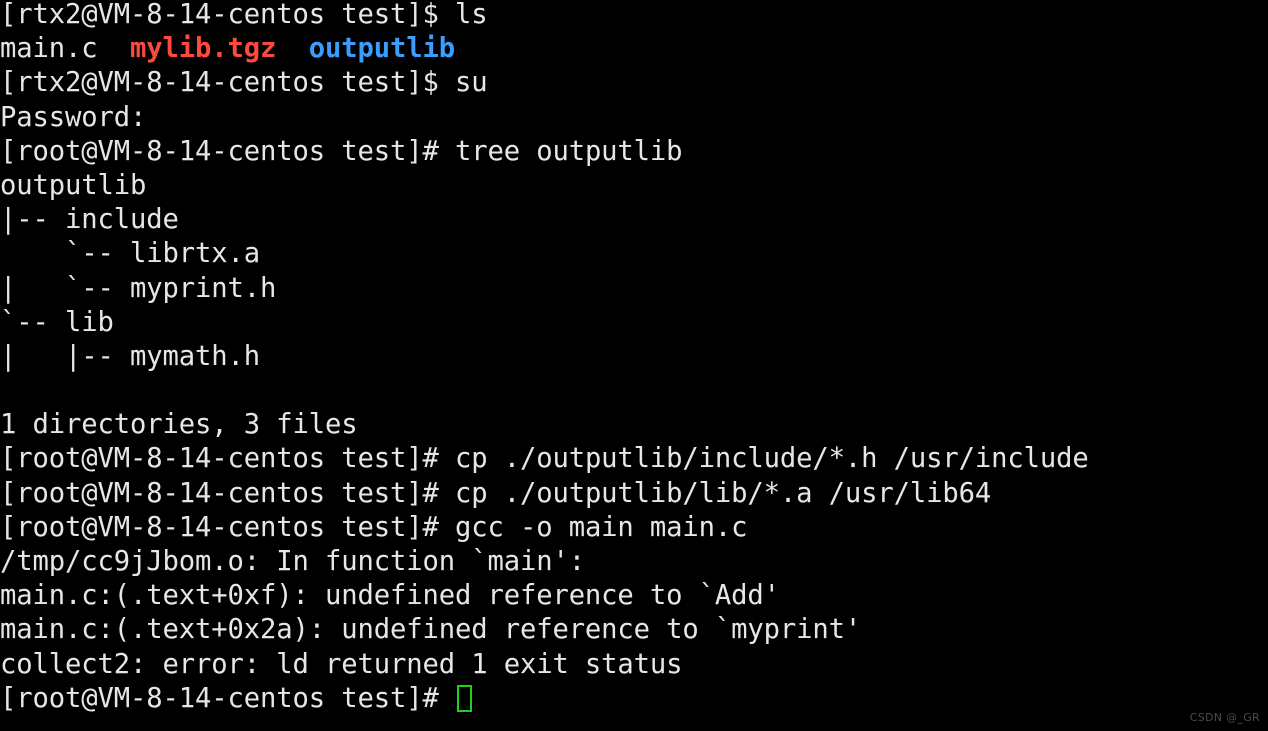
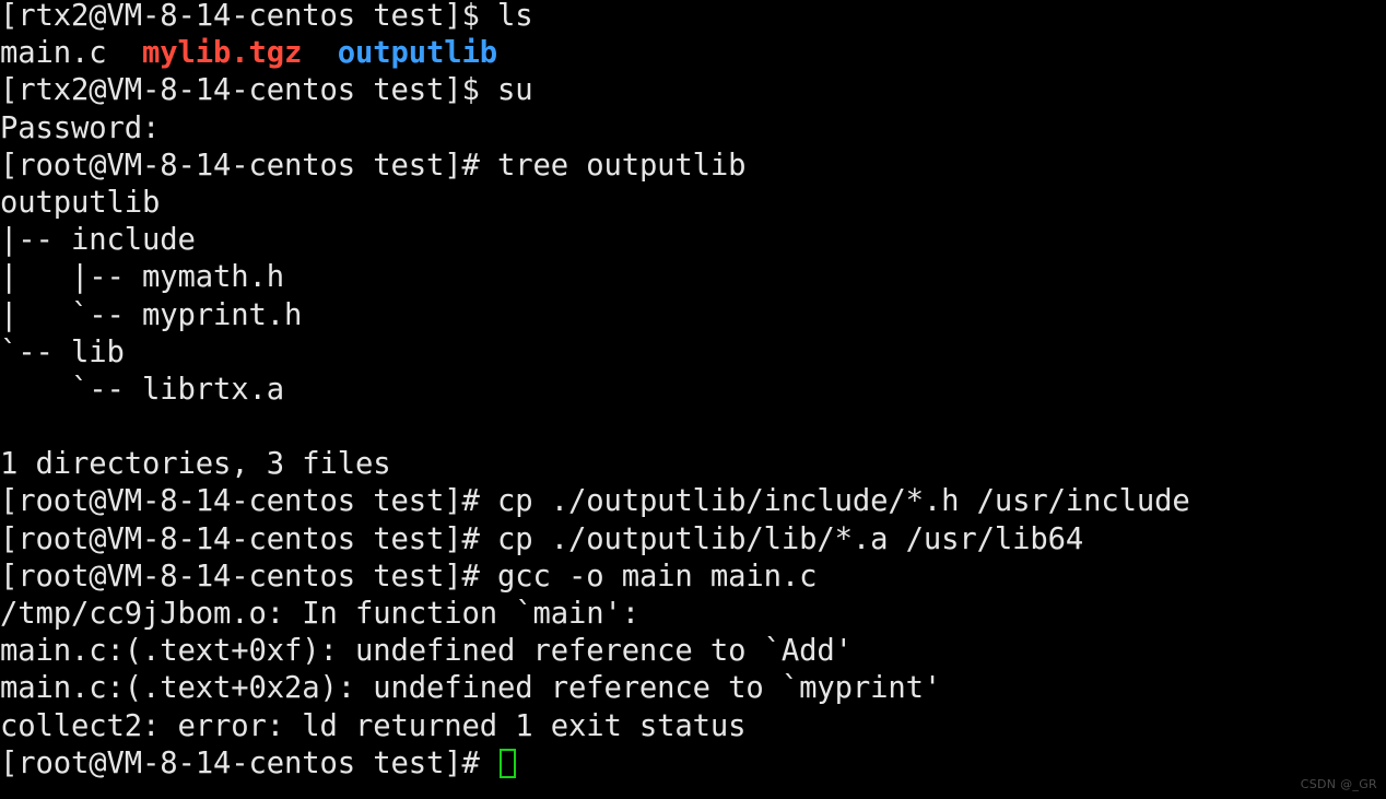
  [rtx2@VM-8-14-centos test]$ ls
  main.c mylib.tgz outputlib
  [rtx2@VM-8-14-centos test]$ su
  Password:
  [root@VM-8-14-centos test]# tree outputlib
  outputlib
  |-- include
- `-- librtx.a
+ | |-- mymath.h
  | `-- myprint.h
  `-- lib
- | |-- mymath.h
+ `-- librtx.a
  1 directories, 3 files
  [root@VM-8-14-centos test]# cp ./outputlib/include/*.h /usr/include
  [root@VM-8-14-centos test]# cp ./outputlib/lib/*.a /usr/lib64
  [root@VM-8-14-centos test]# gcc -o main main.c
  /tmp/cc9jJbom.o: In function `main':
  main.c:(.text+0xf): undefined reference to `Add'
  main.c:(.text+0x2a): undefined reference to `myprint'
  collect2: error: ld returned 1 exit status
  [root@VM-8-14-centos test]#
  CSDN @_GR
